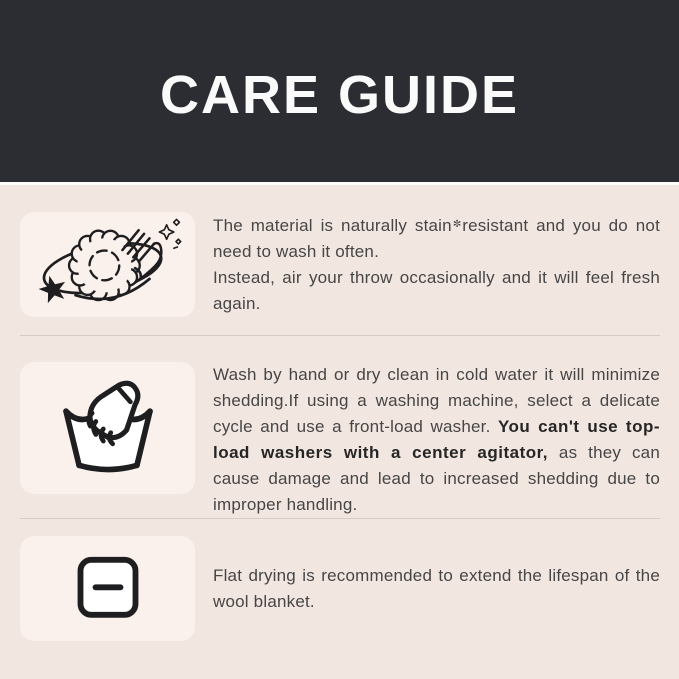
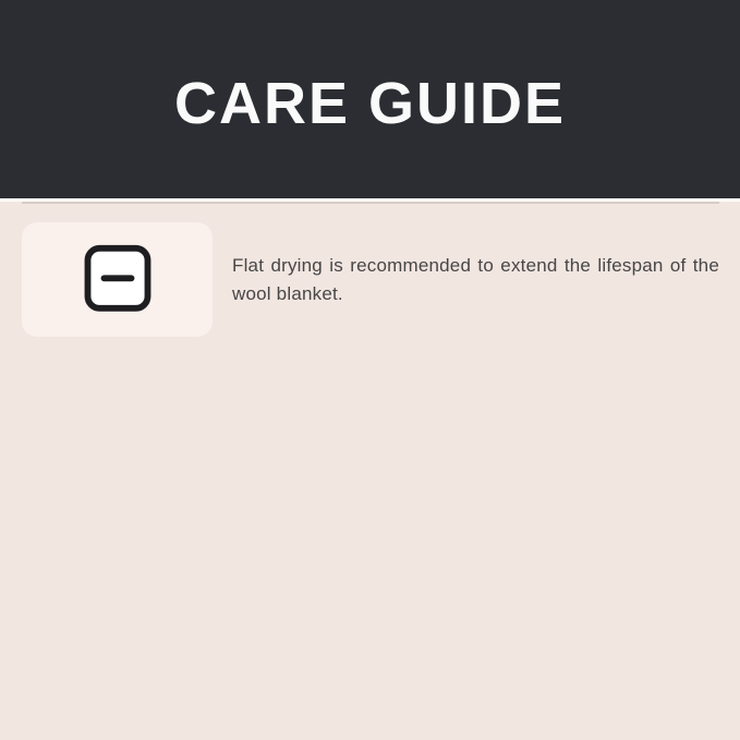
  CARE GUIDE
- The material is naturally stain✼resistant and you do not need to wash it often.
- Instead, air your throw occasionally and it will feel fresh again.
- Wash by hand or dry clean in cold water it will minimize shedding.If using a washing machine, select a delicate cycle and use a front-load washer. You can't use top-load washers with a center agitator, as they can cause damage and lead to increased shedding due to improper handling.
  Flat drying is recommended to extend the lifespan of the wool blanket.
